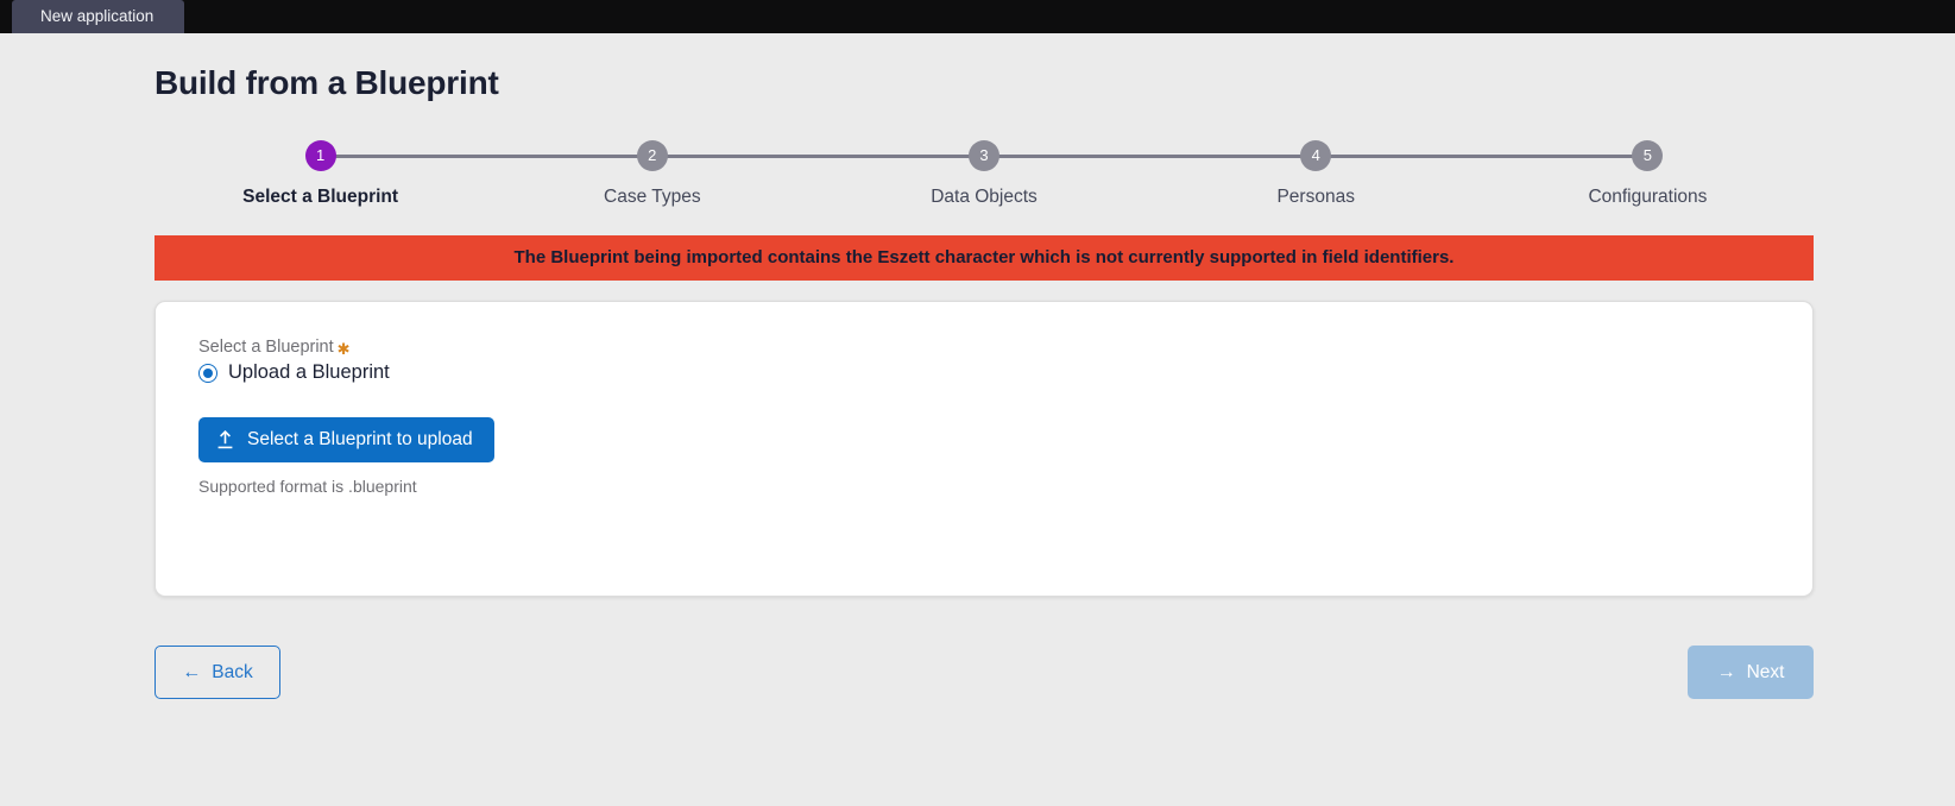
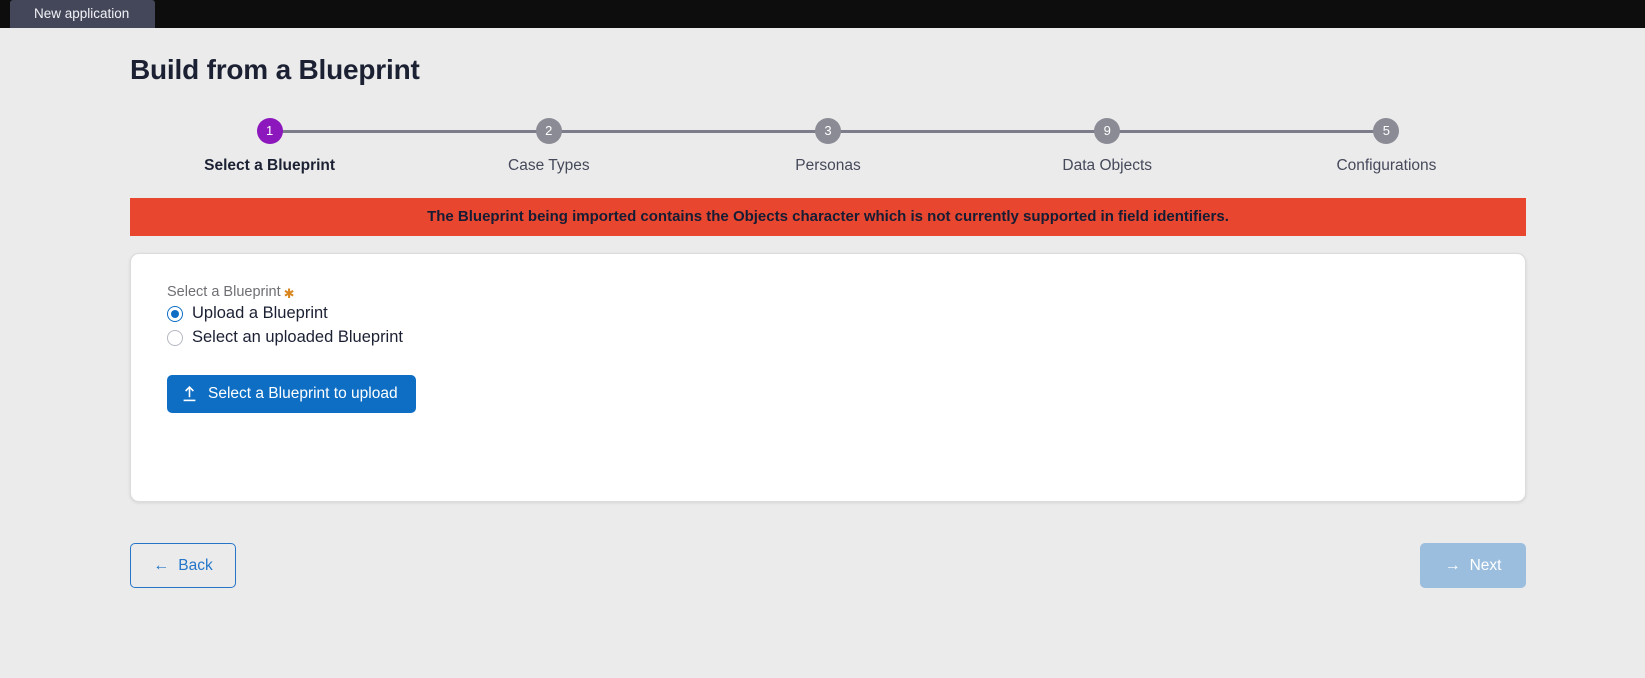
  New application
  Build from a Blueprint
  1
  Select a Blueprint
  2
  Case Types
  3
- Data Objects
+ Personas
- 4
+ 9
- Personas
+ Data Objects
  5
  Configurations
- The Blueprint being imported contains the Eszett character which is not currently supported in field identifiers.
+ The Blueprint being imported contains the Objects character which is not currently supported in field identifiers.
  Select a Blueprint
  ✱
  Upload a Blueprint
+ Select an uploaded Blueprint
  Select a Blueprint to upload
- Supported format is .blueprint
  ←
  Back
  →
  Next
